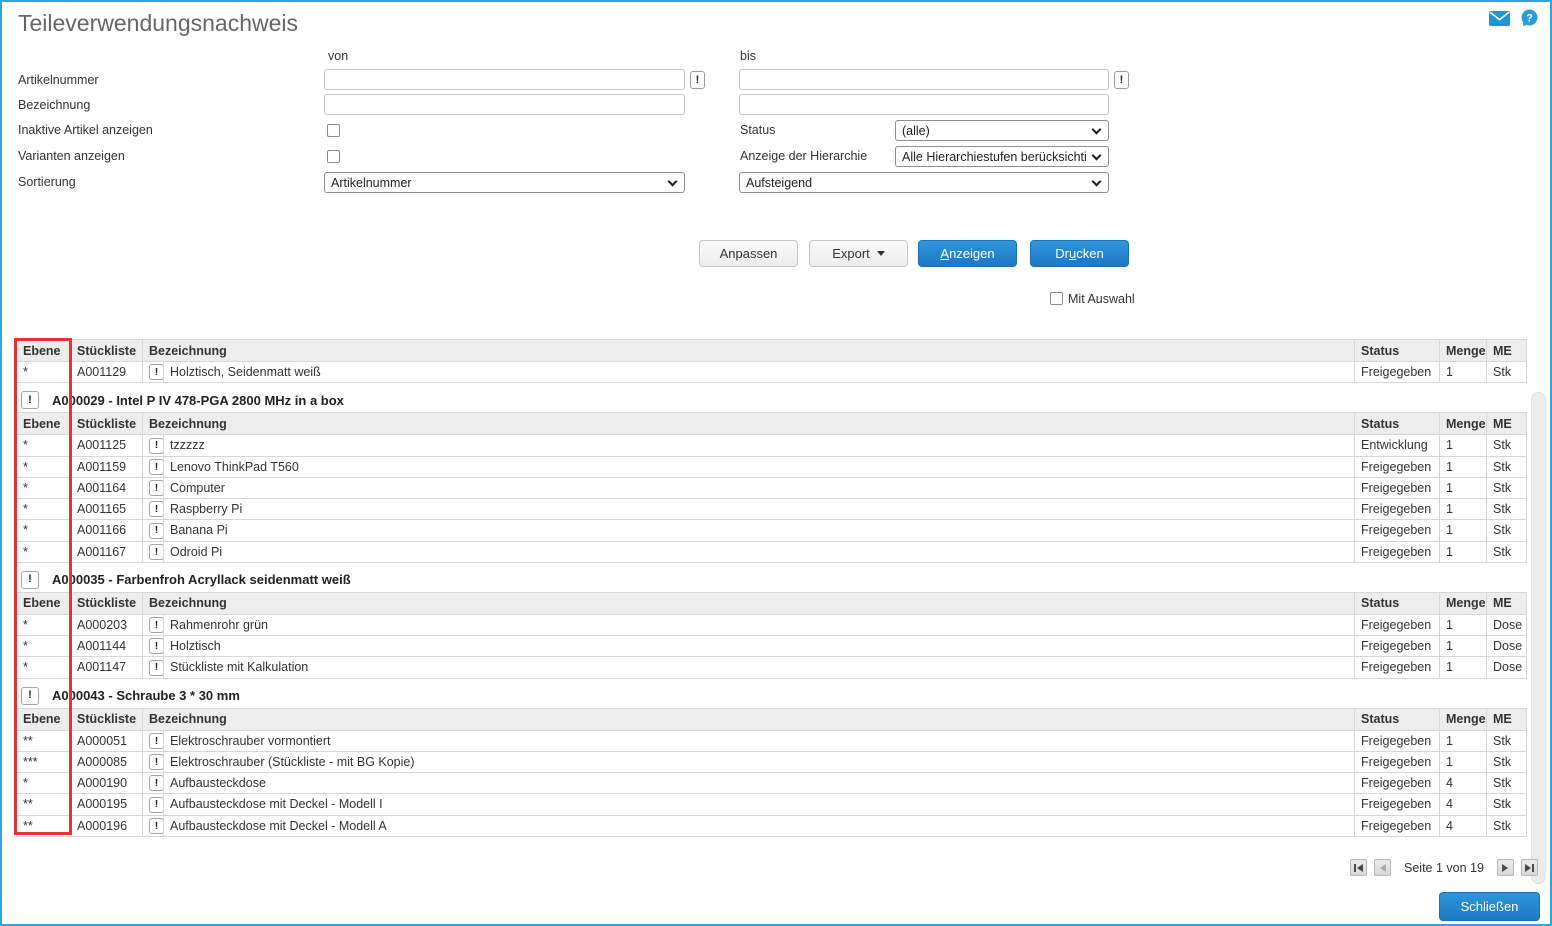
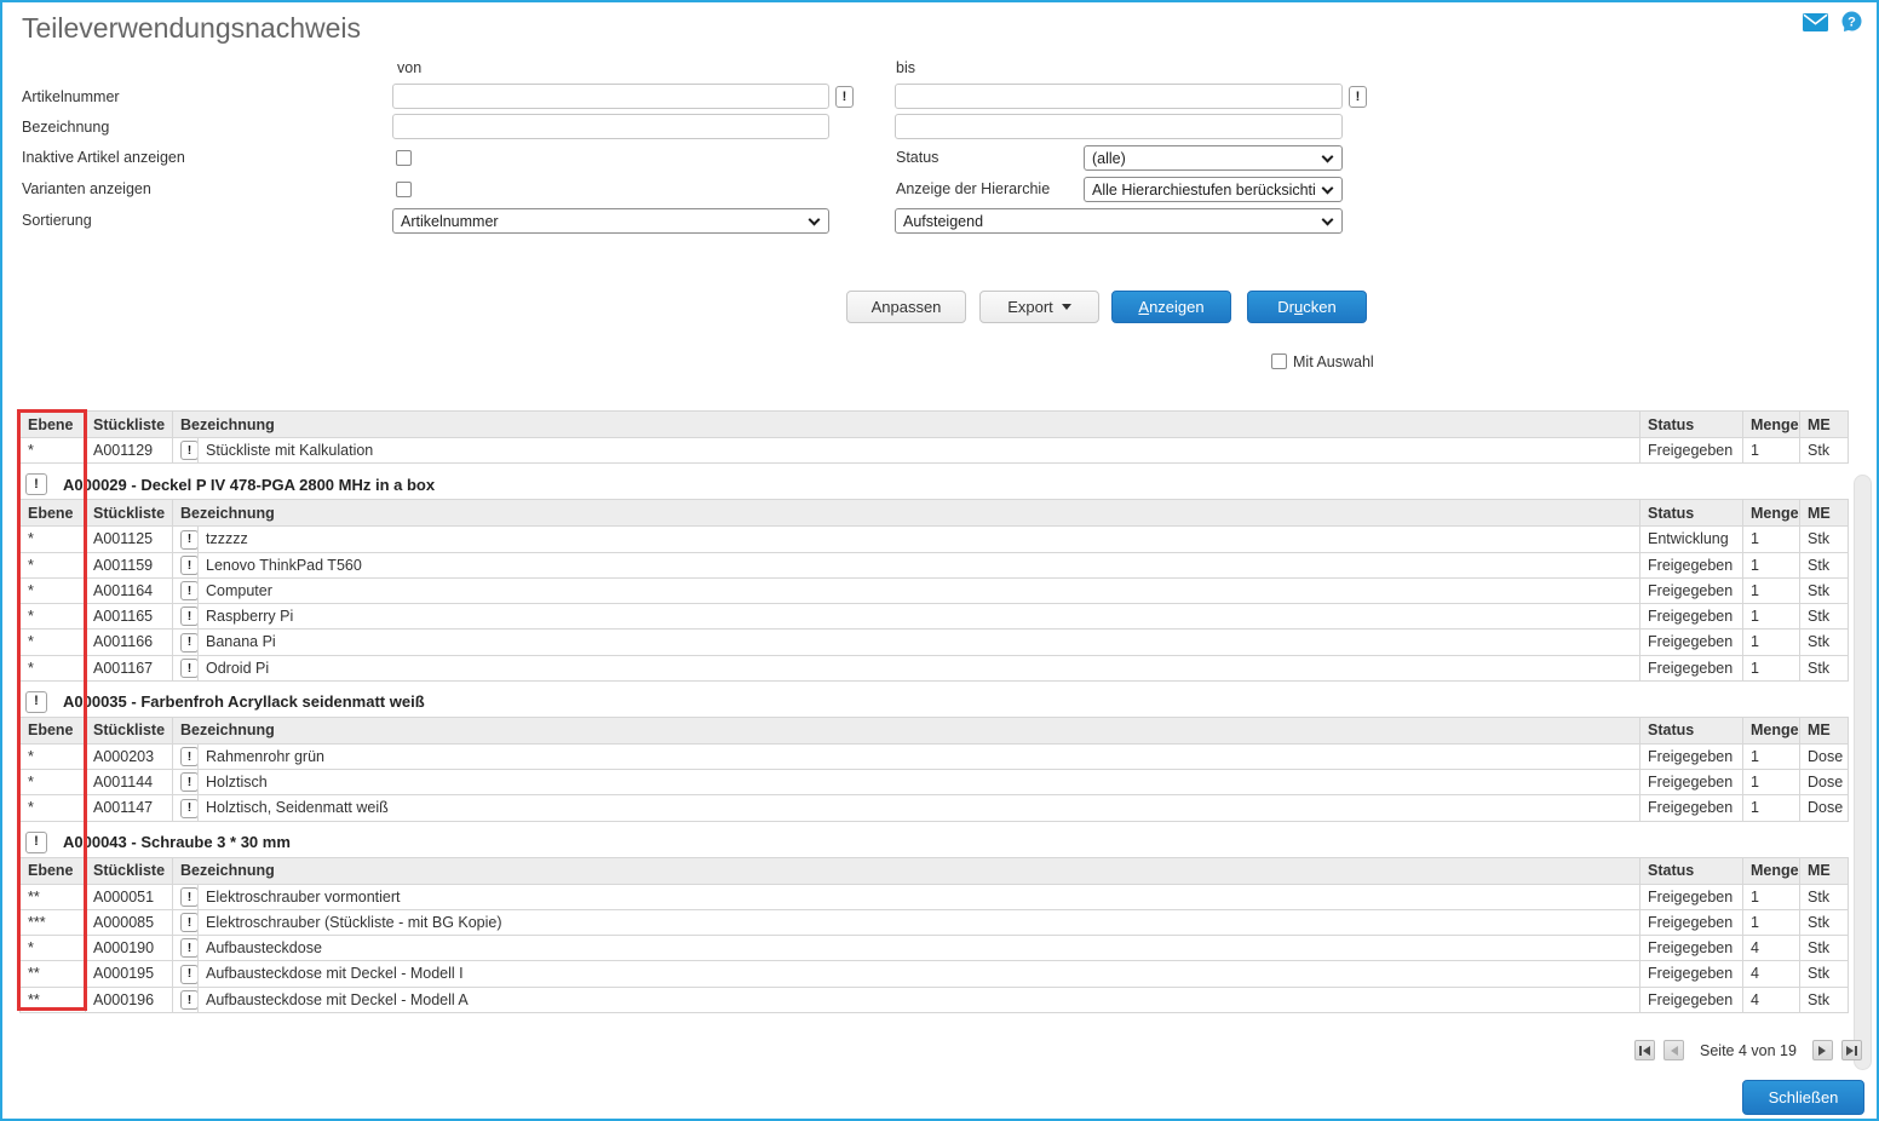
  Teileverwendungsnachweis
  ?
  von
  bis
  Artikelnummer
  !
  !
  Bezeichnung
  Inaktive Artikel anzeigen
  Status
  (alle)
  Varianten anzeigen
  Anzeige der Hierarchie
  Alle Hierarchiestufen berücksichti
  Sortierung
  Artikelnummer
  Aufsteigend
  Anpassen
  Export
  A
  nzeigen
  Dr
  u
  cken
  Mit Auswahl
  Ebene	Stückliste	Bezeichnung	Status	Menge	ME
- *	A001129	!	Holztisch, Seidenmatt weiß	Freigegeben	1	Stk
+ *	A001129	!	Stückliste mit Kalkulation	Freigegeben	1	Stk
  !
- A000029 - Intel P IV 478-PGA 2800 MHz in a box
+ A000029 - Deckel P IV 478-PGA 2800 MHz in a box
  Ebene	Stückliste	Bezeichnung	Status	Menge	ME
  *	A001125	!	tzzzzz	Entwicklung	1	Stk
  *	A001159	!	Lenovo ThinkPad T560	Freigegeben	1	Stk
  *	A001164	!	Computer	Freigegeben	1	Stk
  *	A001165	!	Raspberry Pi	Freigegeben	1	Stk
  *	A001166	!	Banana Pi	Freigegeben	1	Stk
  *	A001167	!	Odroid Pi	Freigegeben	1	Stk
  !
  A000035 - Farbenfroh Acryllack seidenmatt weiß
  Ebene	Stückliste	Bezeichnung	Status	Menge	ME
  *	A000203	!	Rahmenrohr grün	Freigegeben	1	Dose
  *	A001144	!	Holztisch	Freigegeben	1	Dose
- *	A001147	!	Stückliste mit Kalkulation	Freigegeben	1	Dose
+ *	A001147	!	Holztisch, Seidenmatt weiß	Freigegeben	1	Dose
  !
  A000043 - Schraube 3 * 30 mm
  Ebene	Stückliste	Bezeichnung	Status	Menge	ME
  **	A000051	!	Elektroschrauber vormontiert	Freigegeben	1	Stk
  ***	A000085	!	Elektroschrauber (Stückliste - mit BG Kopie)	Freigegeben	1	Stk
  *	A000190	!	Aufbausteckdose	Freigegeben	4	Stk
  **	A000195	!	Aufbausteckdose mit Deckel - Modell I	Freigegeben	4	Stk
  **	A000196	!	Aufbausteckdose mit Deckel - Modell A	Freigegeben	4	Stk
- Seite 1 von 19
+ Seite 4 von 19
  Schließen
